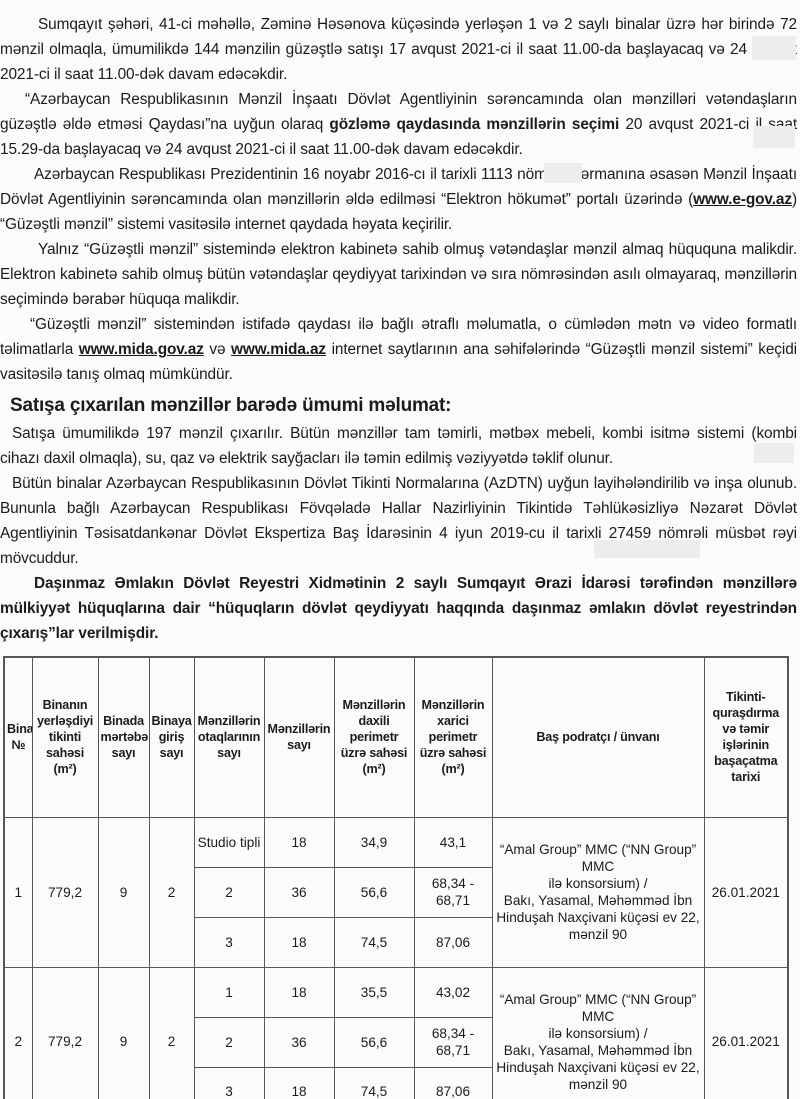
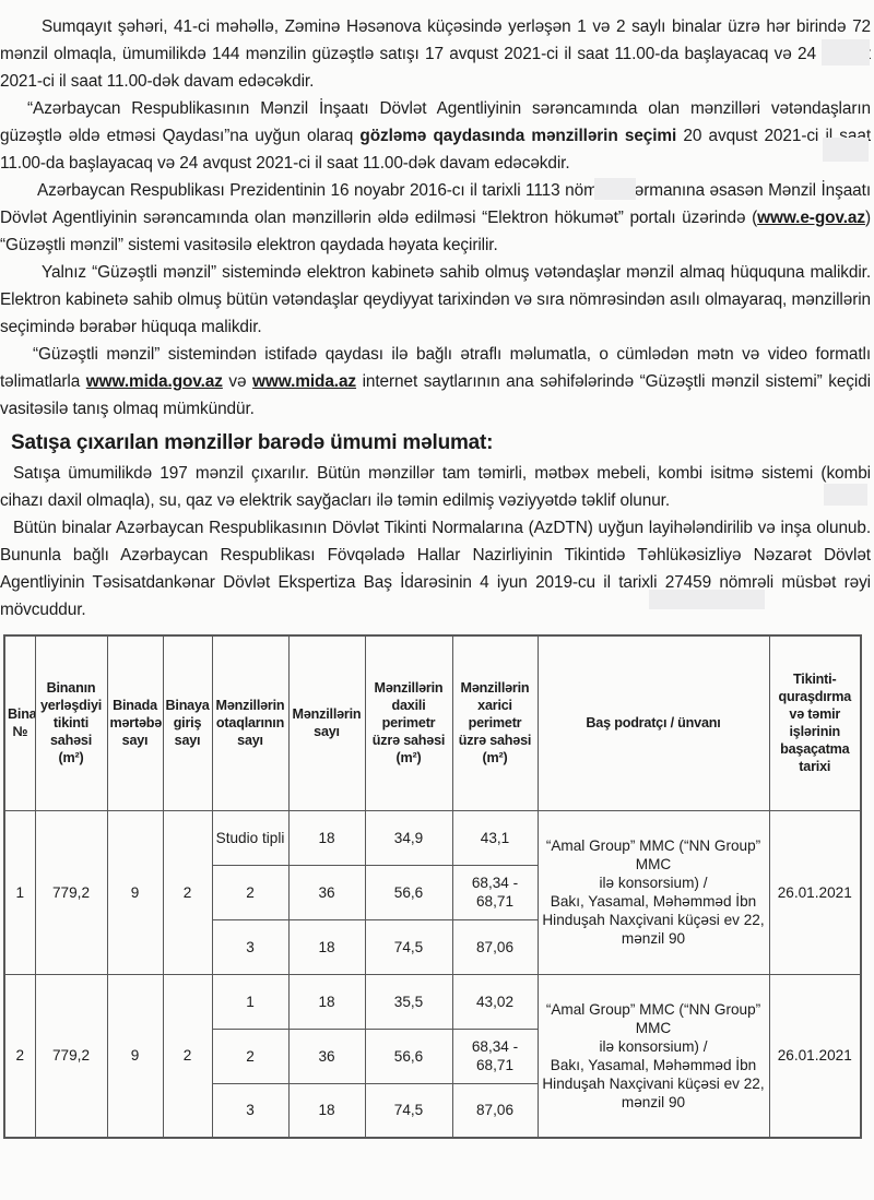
  Sumqayıt şəhəri, 41-ci məhəllə, Zəminə Həsənova küçəsində yerləşən 1 və 2 saylı binalar üzrə hər birində 72 mənzil olmaqla, ümumilikdə 144 mənzilin güzəştlə satışı 17 avqust 2021-ci il saat 11.00-da başlayacaq və 24 2021-ci il saat 11.00-dək davam edəcəkdir.
- “Azərbaycan Respublikasının Mənzil İnşaatı Dövlət Agentliyinin sərəncamında olan mənzilləri vətəndaşların güzəştlə əldə etməsi Qaydası”na uyğun olaraq gözləmə qaydasında mənzillərin seçimi 20 avqust 2021-ci il saat 15.29-da başlayacaq və 24 avqust 2021-ci il saat 11.00-dək davam edəcəkdir.
+ “Azərbaycan Respublikasının Mənzil İnşaatı Dövlət Agentliyinin sərəncamında olan mənzilləri vətəndaşların güzəştlə əldə etməsi Qaydası”na uyğun olaraq gözləmə qaydasında mənzillərin seçimi 20 avqust 2021-ci il saat 11.00-da başlayacaq və 24 avqust 2021-ci il saat 11.00-dək davam edəcəkdir.
- Azərbaycan Respublikası Prezidentinin 16 noyabr 2016-cı il tarixli 1113 nömərmanına əsasən Mənzil İnşaatı Dövlət Agentliyinin sərəncamında olan mənzillərin əldə edilməsi “Elektron hökumət” portalı üzərində (www.e-gov.az) “Güzəştli mənzil” sistemi vasitəsilə internet qaydada həyata keçirilir.
+ Azərbaycan Respublikası Prezidentinin 16 noyabr 2016-cı il tarixli 1113 nömərmanına əsasən Mənzil İnşaatı Dövlət Agentliyinin sərəncamında olan mənzillərin əldə edilməsi “Elektron hökumət” portalı üzərində (www.e-gov.az) “Güzəştli mənzil” sistemi vasitəsilə elektron qaydada həyata keçirilir.
  Yalnız “Güzəştli mənzil” sistemində elektron kabinetə sahib olmuş vətəndaşlar mənzil almaq hüququna malikdir. Elektron kabinetə sahib olmuş bütün vətəndaşlar qeydiyyat tarixindən və sıra nömrəsindən asılı olmayaraq, mənzillərin seçimində bərabər hüquqa malikdir.
  “Güzəştli mənzil” sistemindən istifadə qaydası ilə bağlı ətraflı məlumatla, o cümlədən mətn və video formatlı təlimatlarla www.mida.gov.az və www.mida.az internet saytlarının ana səhifələrində “Güzəştli mənzil sistemi” keçidi vasitəsilə tanış olmaq mümkündür.
  Satışa çıxarılan mənzillər barədə ümumi məlumat:
  Satışa ümumilikdə 197 mənzil çıxarılır. Bütün mənzillər tam təmirli, mətbəx mebeli, kombi isitmə sistemi (kombi cihazı daxil olmaqla), su, qaz və elektrik sayğacları ilə təmin edilmiş vəziyyətdə təklif olunur.
  Bütün binalar Azərbaycan Respublikasının Dövlət Tikinti Normalarına (AzDTN) uyğun layihələndirilib və inşa olunub. Bununla bağlı Azərbaycan Respublikası Fövqəladə Hallar Nazirliyinin Tikintidə Təhlükəsizliyə Nəzarət Dövlət Agentliyinin Təsisatdankənar Dövlət Ekspertiza Baş İdarəsinin 4 iyun 2019-cu il tarixli 27459 nömrəli müsbət rəyi mövcuddur.
- Daşınmaz Əmlakın Dövlət Reyestri Xidmətinin 2 saylı Sumqayıt Ərazi İdarəsi tərəfindən mənzillərə mülkiyyət hüquqlarına dair “hüquqların dövlət qeydiyyatı haqqında daşınmaz əmlakın dövlət reyestrindən çıxarış”lar verilmişdir.
  Bina №	Binanın yerləşdiyi tikinti sahəsi (m²)	Binada mərtəbə sayı	Binaya giriş sayı	Mənzillərin otaqlarının sayı	Mənzillərin sayı	Mənzillərin daxili perimetr üzrə sahəsi (m²)	Mənzillərin xarici perimetr üzrə sahəsi (m²)	Baş podratçı / ünvanı	Tikinti-quraşdırma və təmir işlərinin başaçatma tarixi
  1	779,2	9	2	Studio tipli	18	34,9	43,1	“Amal Group” MMC (“NN Group” MMC ilə konsorsium) / Bakı, Yasamal, Məhəmməd İbn Hinduşah Naxçivani küçəsi ev 22, mənzil 90	26.01.2021
  2	36	56,6	68,34 - 68,71
  3	18	74,5	87,06
  2	779,2	9	2	1	18	35,5	43,02	“Amal Group” MMC (“NN Group” MMC ilə konsorsium) / Bakı, Yasamal, Məhəmməd İbn Hinduşah Naxçivani küçəsi ev 22, mənzil 90	26.01.2021
  2	36	56,6	68,34 - 68,71
  3	18	74,5	87,06
